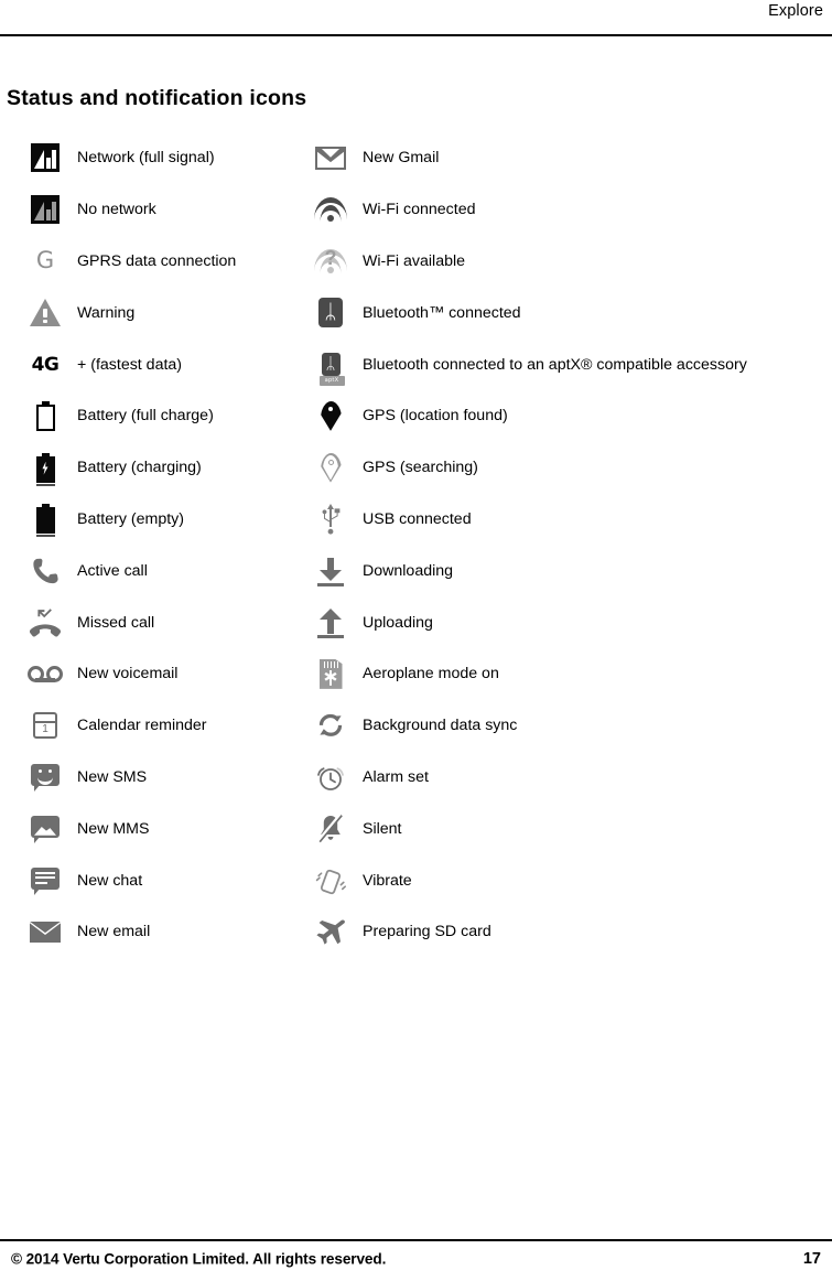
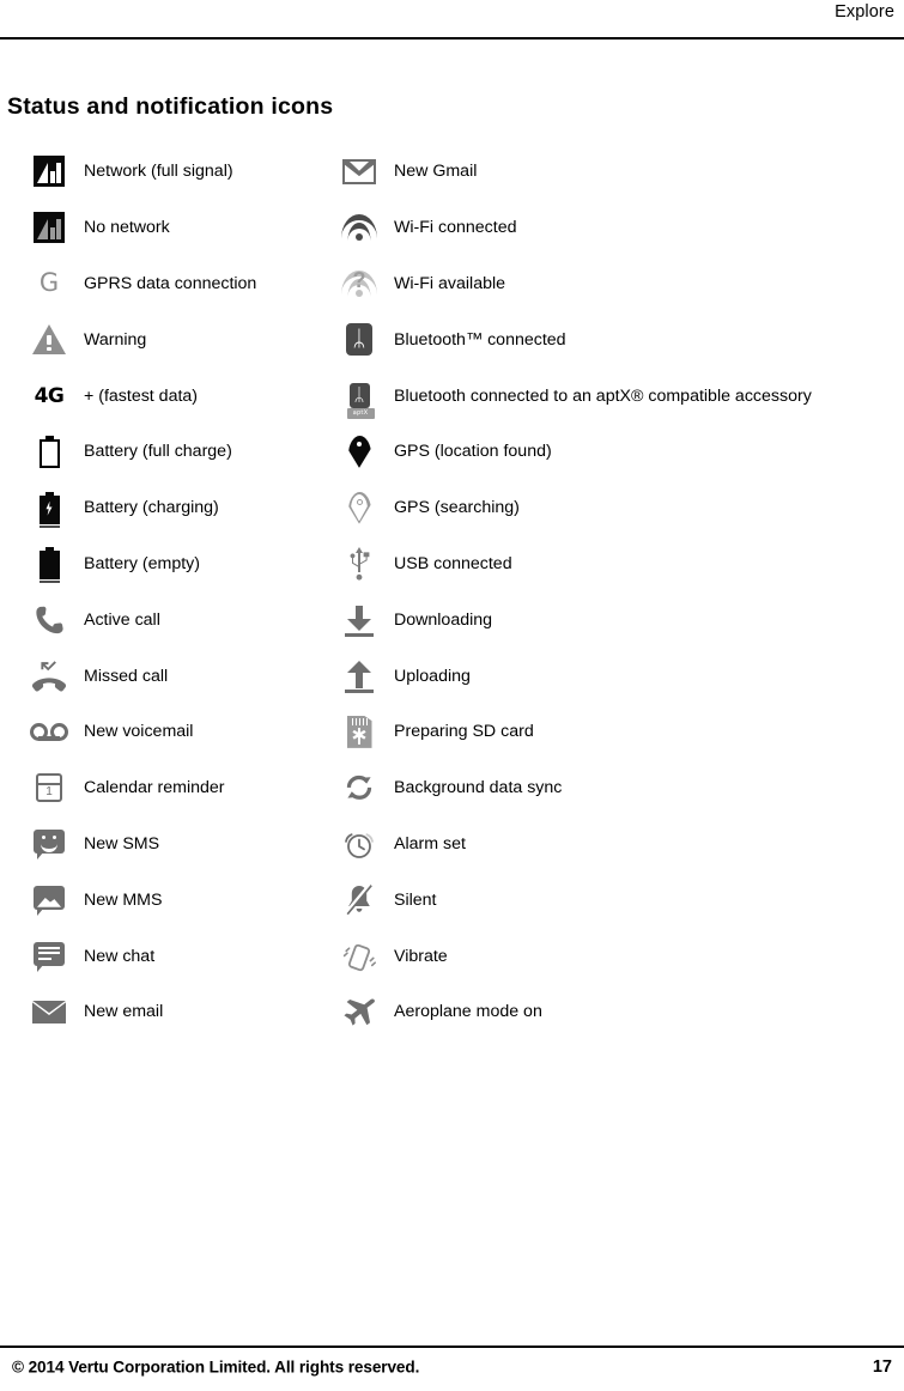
  Explore
  Status and notification icons
  Network (full signal)
  No network
  G
  GPRS data connection
  Warning
  4G
  + (fastest data)
  Battery (full charge)
  Battery (charging)
  Battery (empty)
  Active call
  Missed call
  New voicemail
  1
  Calendar reminder
  New SMS
  New MMS
  New chat
  New email
  New Gmail
  Wi-Fi connected
  ?
  Wi-Fi available
  ᛦ
  Bluetooth™ connected
  ᛦ
  Bluetooth connected to an aptX® compatible accessory
  GPS (location found)
  GPS (searching)
  USB connected
  Downloading
  Uploading
- Aeroplane mode on
+ Preparing SD card
  Background data sync
  Alarm set
  Silent
  Vibrate
- Preparing SD card
+ Aeroplane mode on
  © 2014 Vertu Corporation Limited. All rights reserved.
  17
